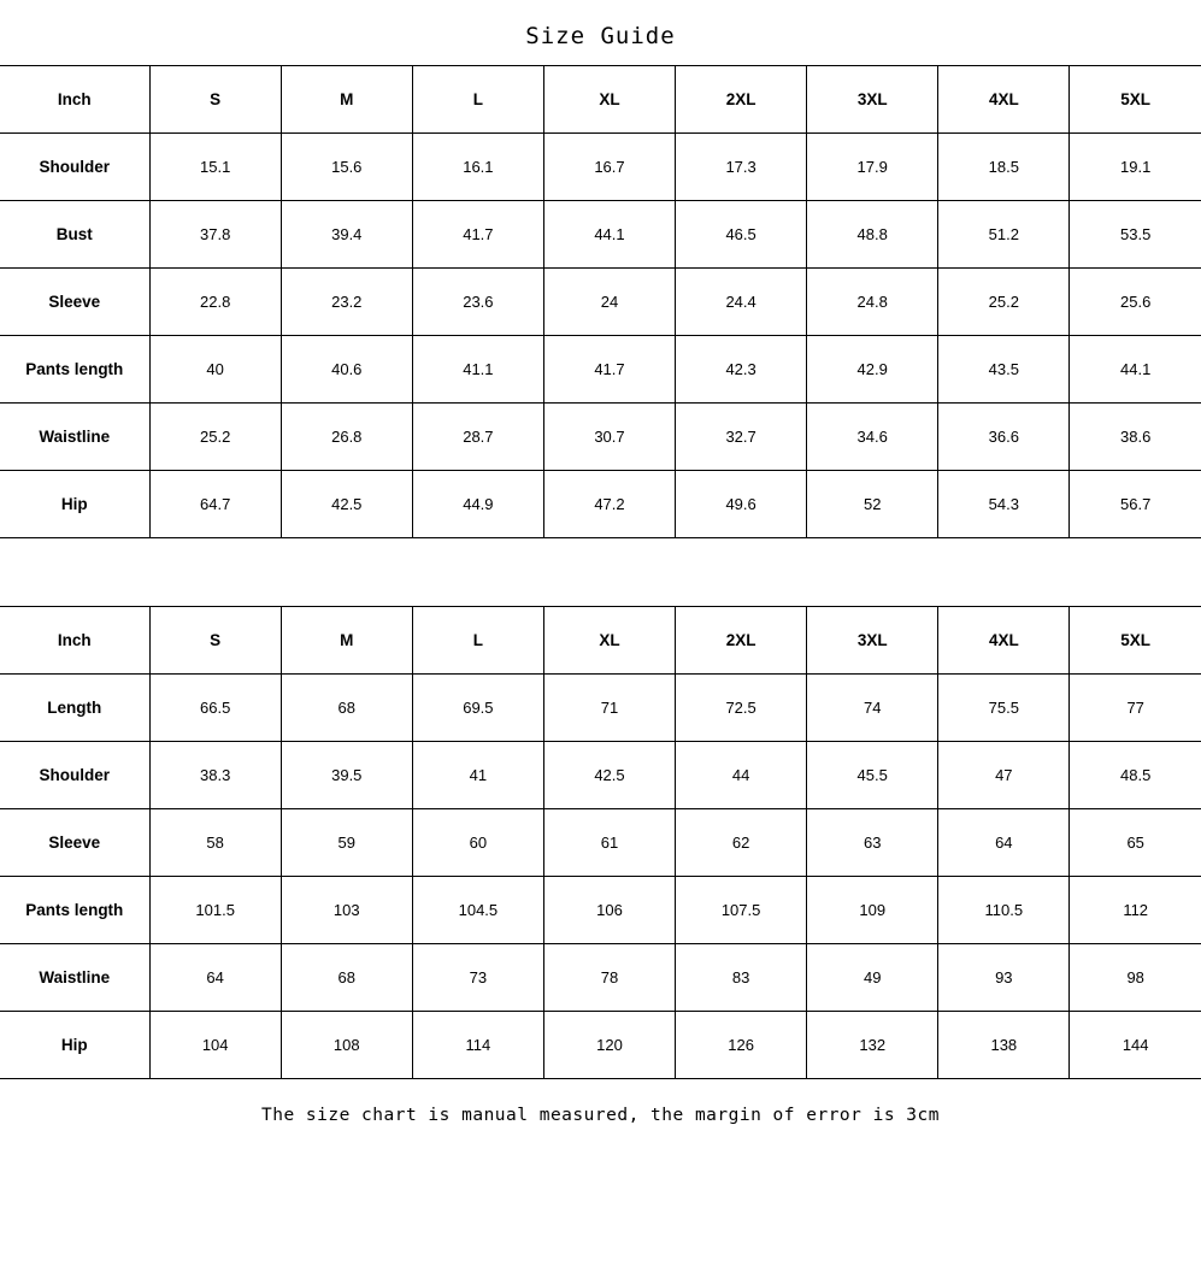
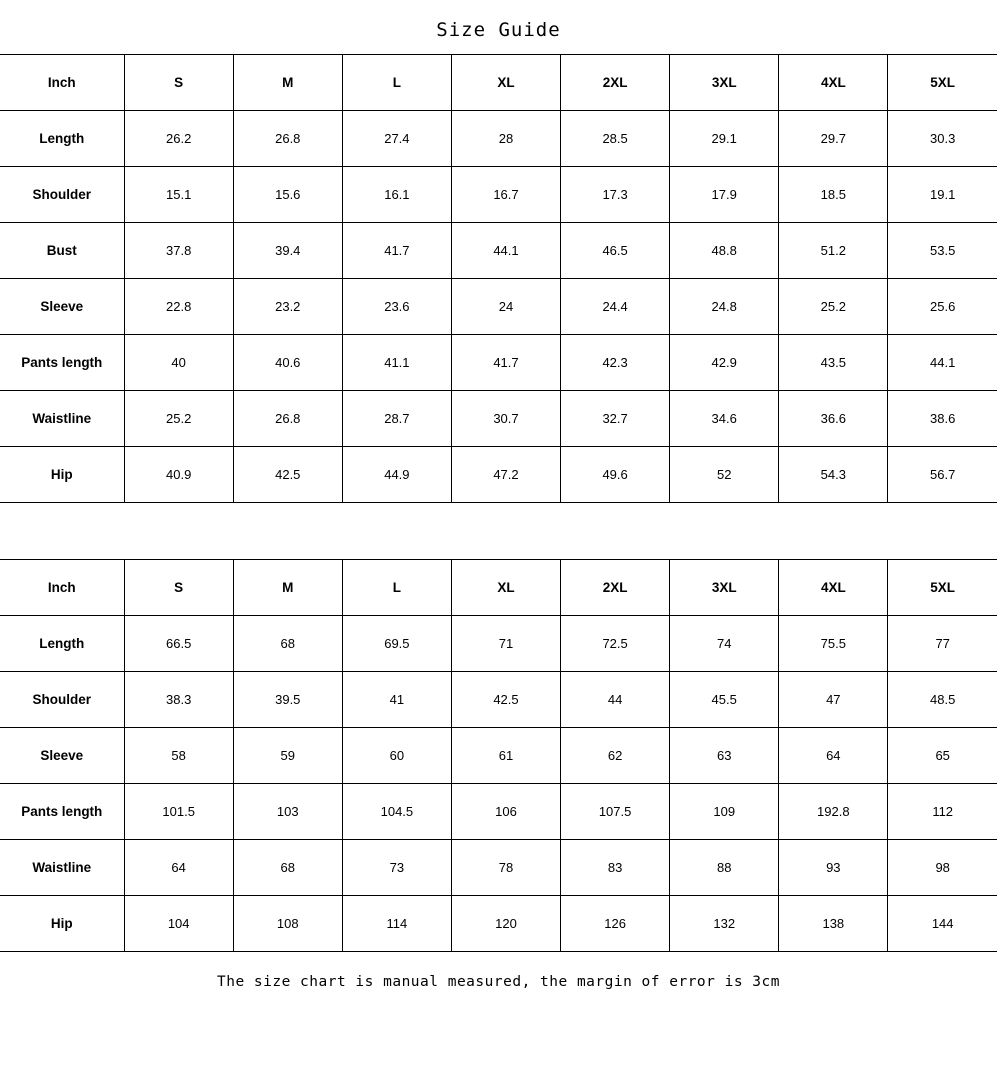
  Size Guide
  Inch	S	M	L	XL	2XL	3XL	4XL	5XL
+ Length	26.2	26.8	27.4	28	28.5	29.1	29.7	30.3
  Shoulder	15.1	15.6	16.1	16.7	17.3	17.9	18.5	19.1
  Bust	37.8	39.4	41.7	44.1	46.5	48.8	51.2	53.5
  Sleeve	22.8	23.2	23.6	24	24.4	24.8	25.2	25.6
  Pants length	40	40.6	41.1	41.7	42.3	42.9	43.5	44.1
  Waistline	25.2	26.8	28.7	30.7	32.7	34.6	36.6	38.6
- Hip	64.7	42.5	44.9	47.2	49.6	52	54.3	56.7
+ Hip	40.9	42.5	44.9	47.2	49.6	52	54.3	56.7
  Inch	S	M	L	XL	2XL	3XL	4XL	5XL
  Length	66.5	68	69.5	71	72.5	74	75.5	77
  Shoulder	38.3	39.5	41	42.5	44	45.5	47	48.5
  Sleeve	58	59	60	61	62	63	64	65
- Pants length	101.5	103	104.5	106	107.5	109	110.5	112
+ Pants length	101.5	103	104.5	106	107.5	109	192.8	112
- Waistline	64	68	73	78	83	49	93	98
+ Waistline	64	68	73	78	83	88	93	98
  Hip	104	108	114	120	126	132	138	144
  The size chart is manual measured, the margin of error is 3cm
